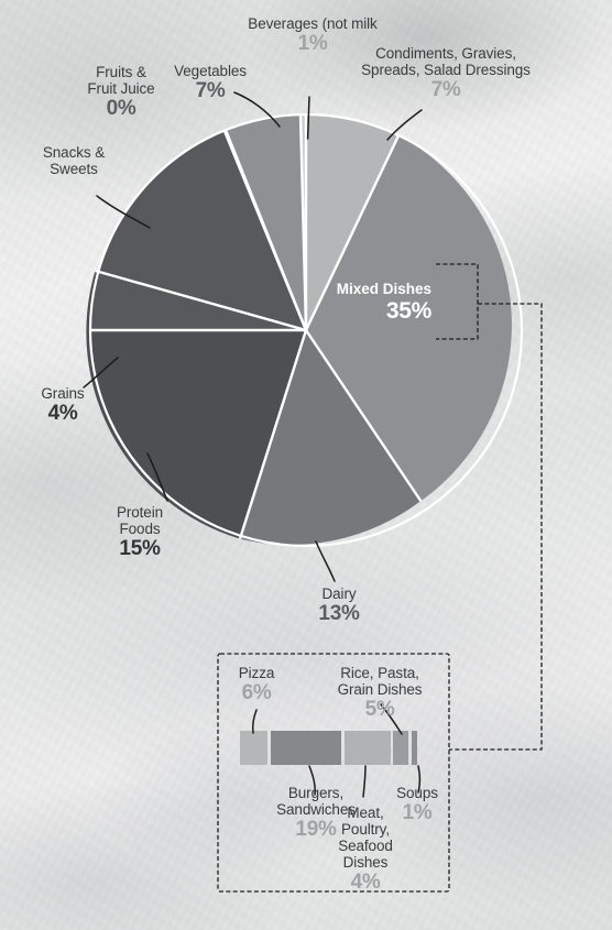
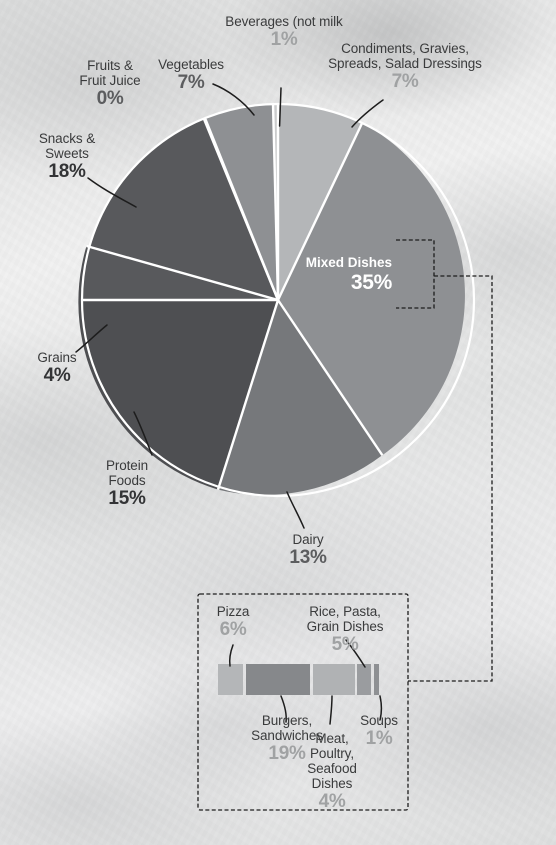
  Beverages (not milk
  1%
  Condiments, Gravies,
  Spreads, Salad Dressings
  7%
  Vegetables
  7%
  Fruits &
  Fruit Juice
  0%
  Snacks &
  Sweets
+ 18%
  Grains
  4%
  Protein
  Foods
  15%
  Dairy
  13%
  Mixed Dishes
  35%
  Pizza
  6%
  Rice, Pasta,
  Grain Dishes
  5%
  Burgers,
  Sandwiches
  19%
  Meat,
  Poultry,
  Seafood
  Dishes
  4%
  Soups
  1%
